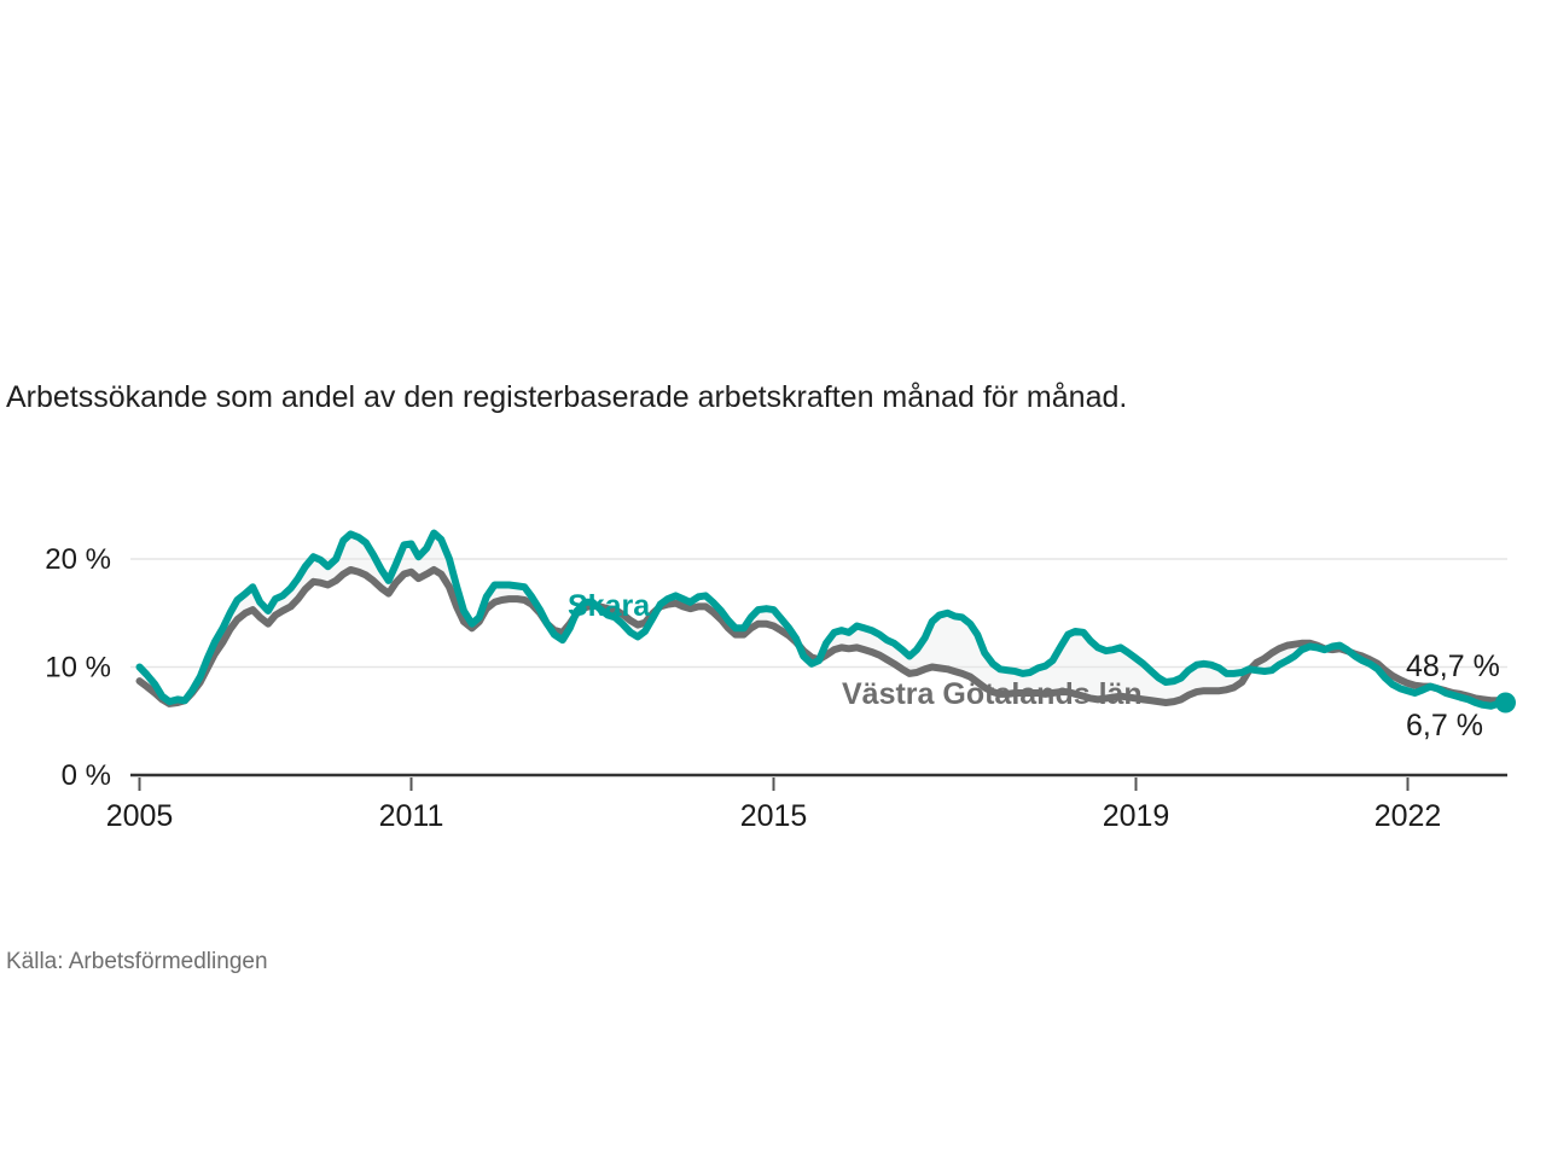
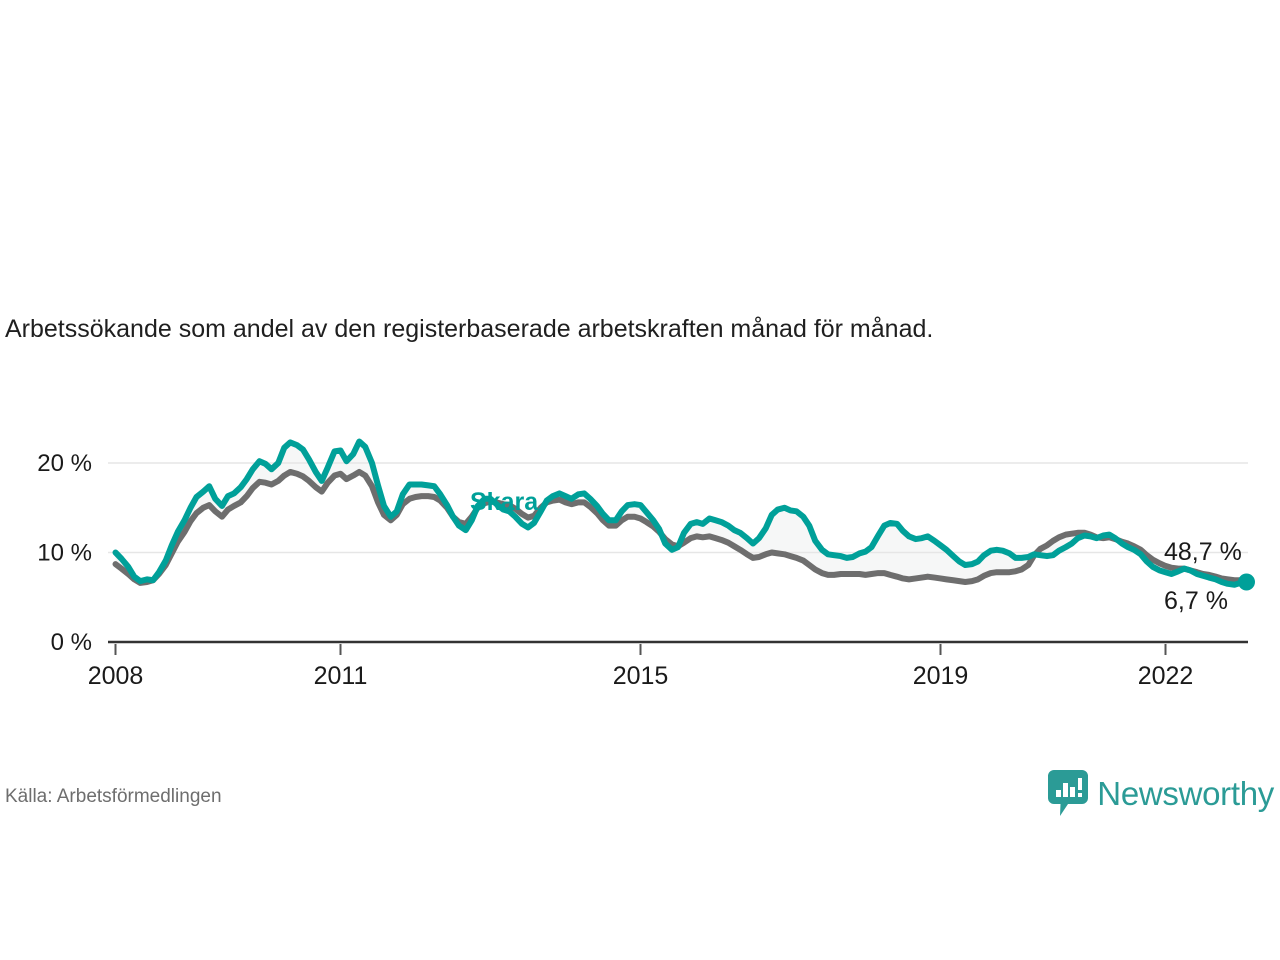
  Arbetssökande som andel av den registerbaserade arbetskraften månad för månad.
  0 %
  10 %
  20 %
- 2005
+ 2008
  2011
  2015
  2019
  2022
  Skara
- Västra Götalands län
  48,7 %
  6,7 %
  Källa: Arbetsförmedlingen
+ Newsworthy
